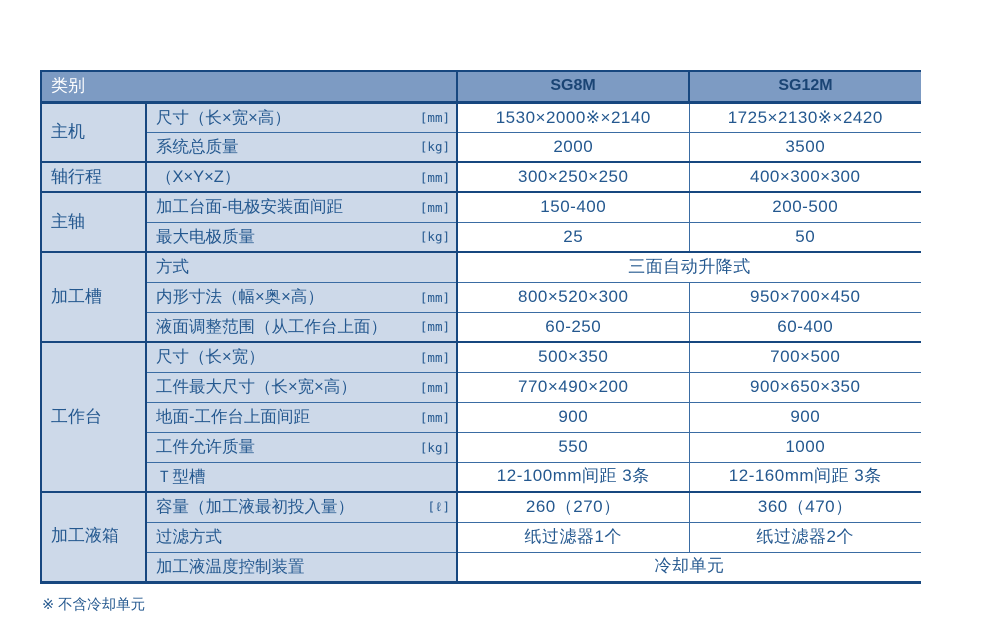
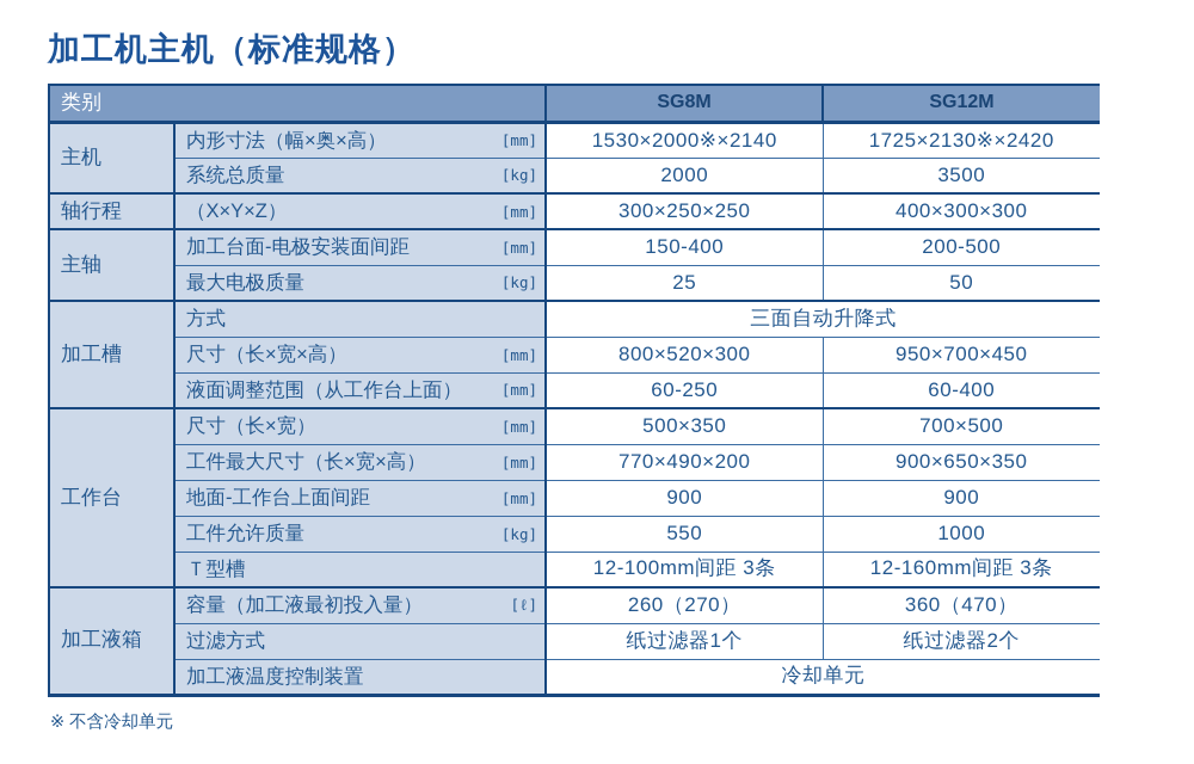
+ 加工机主机（标准规格）
  类别	SG8M	SG12M
- 主机	尺寸（长×宽×高） [mm]	1530×2000※×2140	1725×2130※×2420
+ 主机	内形寸法（幅×奥×高） [mm]	1530×2000※×2140	1725×2130※×2420
  系统总质量 [kg]	2000	3500
  轴行程	（X×Y×Z） [mm]	300×250×250	400×300×300
  主轴	加工台面-电极安装面间距 [mm]	150-400	200-500
  最大电极质量 [kg]	25	50
  加工槽	方式	三面自动升降式
- 内形寸法（幅×奥×高） [mm]	800×520×300	950×700×450
+ 尺寸（长×宽×高） [mm]	800×520×300	950×700×450
  液面调整范围（从工作台上面） [mm]	60-250	60-400
  工作台	尺寸（长×宽） [mm]	500×350	700×500
  工件最大尺寸（长×宽×高） [mm]	770×490×200	900×650×350
  地面-工作台上面间距 [mm]	900	900
  工件允许质量 [kg]	550	1000
  Ｔ型槽	12-100mm间距 3条	12-160mm间距 3条
  加工液箱	容量（加工液最初投入量） [ℓ]	260（270）	360（470）
  过滤方式	纸过滤器1个	纸过滤器2个
  加工液温度控制装置	冷却单元
  ※ 不含冷却单元
